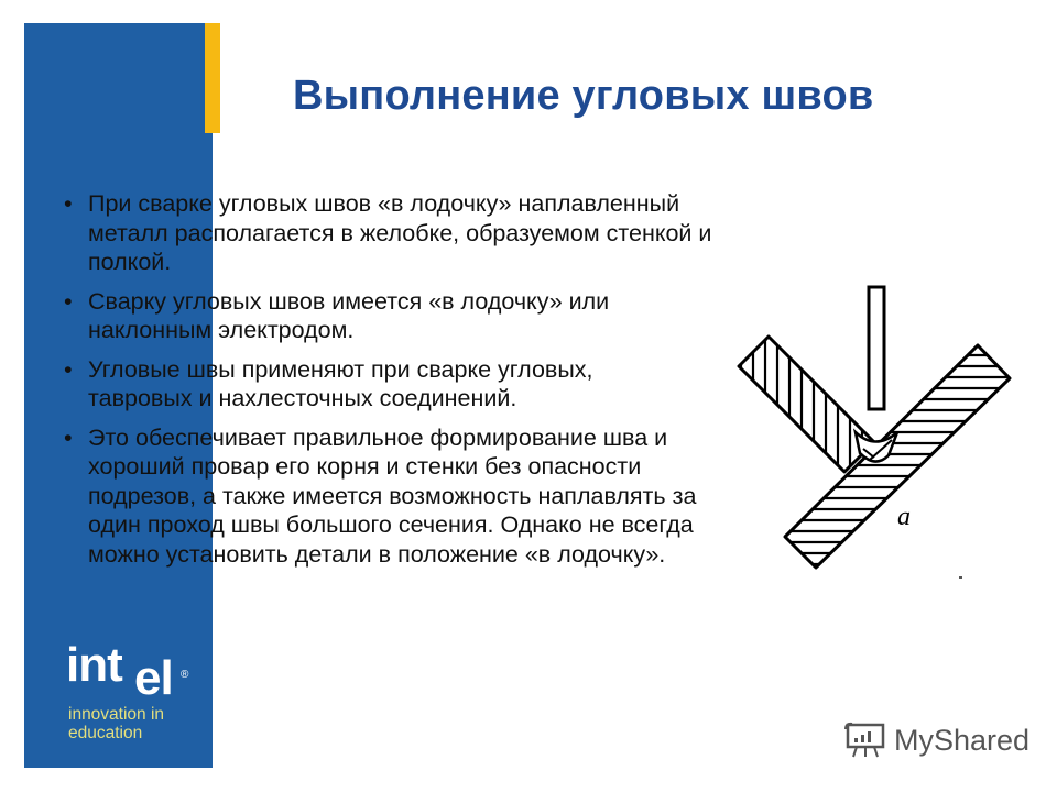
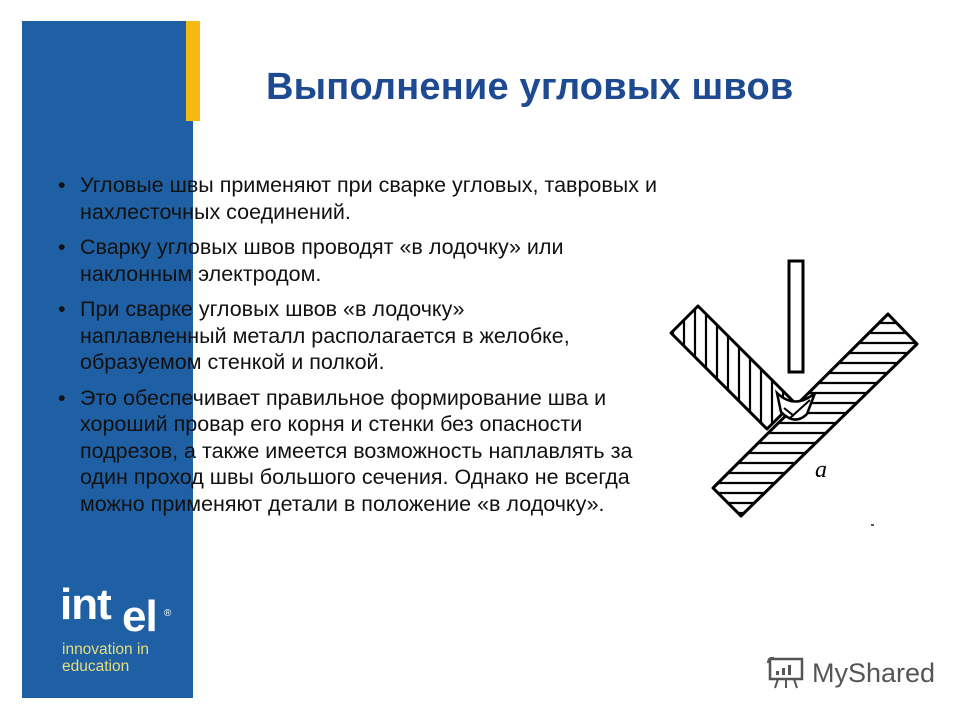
  Выполнение угловых швов
  •
- При сварке угловых швов «в лодочку» наплавленный металл располагается в желобке, образуемом стенкой и полкой.
+ Угловые швы применяют при сварке угловых, тавровых и нахлесточных соединений.
  •
- Сварку угловых швов имеется «в лодочку» или наклонным электродом.
+ Сварку угловых швов проводят «в лодочку» или наклонным электродом.
  •
- Угловые швы применяют при сварке угловых, тавровых и нахлесточных соединений.
+ При сварке угловых швов «в лодочку» наплавленный металл располагается в желобке, образуемом стенкой и полкой.
  •
- Это обеспечивает правильное формирование шва и хороший провар его корня и стенки без опасности подрезов, а также имеется возможность наплавлять за один проход швы большого сечения. Однако не всегда можно установить детали в положение «в лодочку».
+ Это обеспечивает правильное формирование шва и хороший провар его корня и стенки без опасности подрезов, а также имеется возможность наплавлять за один проход швы большого сечения. Однако не всегда можно применяют детали в положение «в лодочку».
  int
  el
  ®
  innovation in
  education
  a
  MyShared
